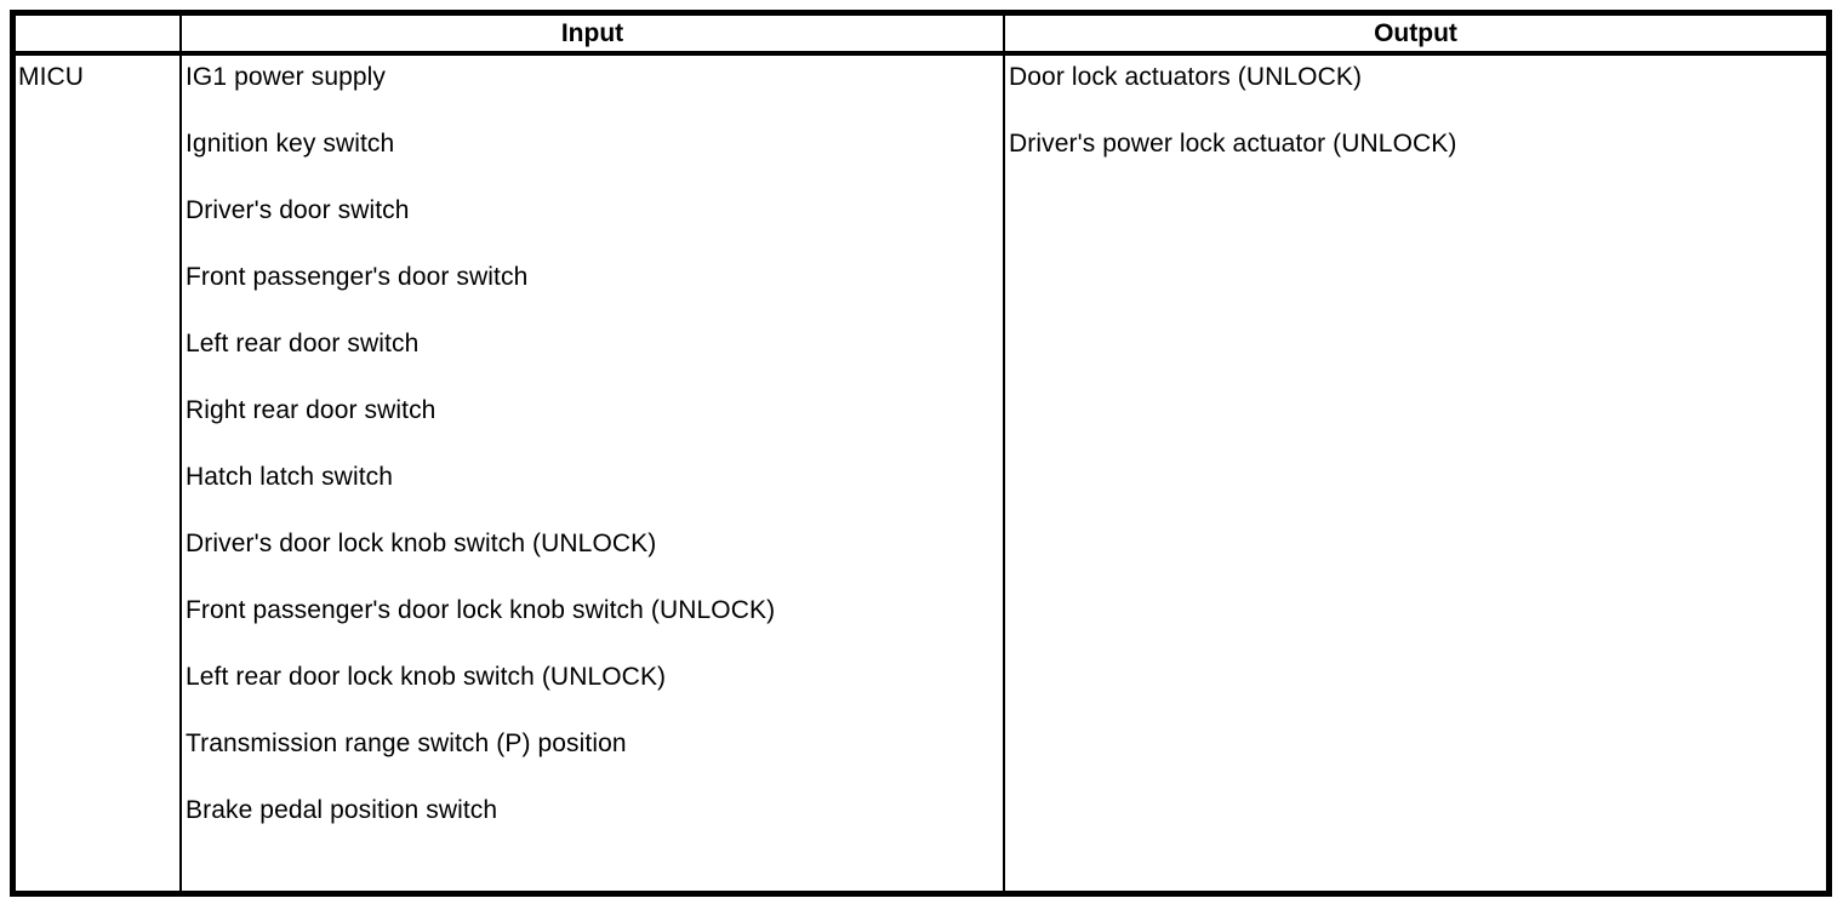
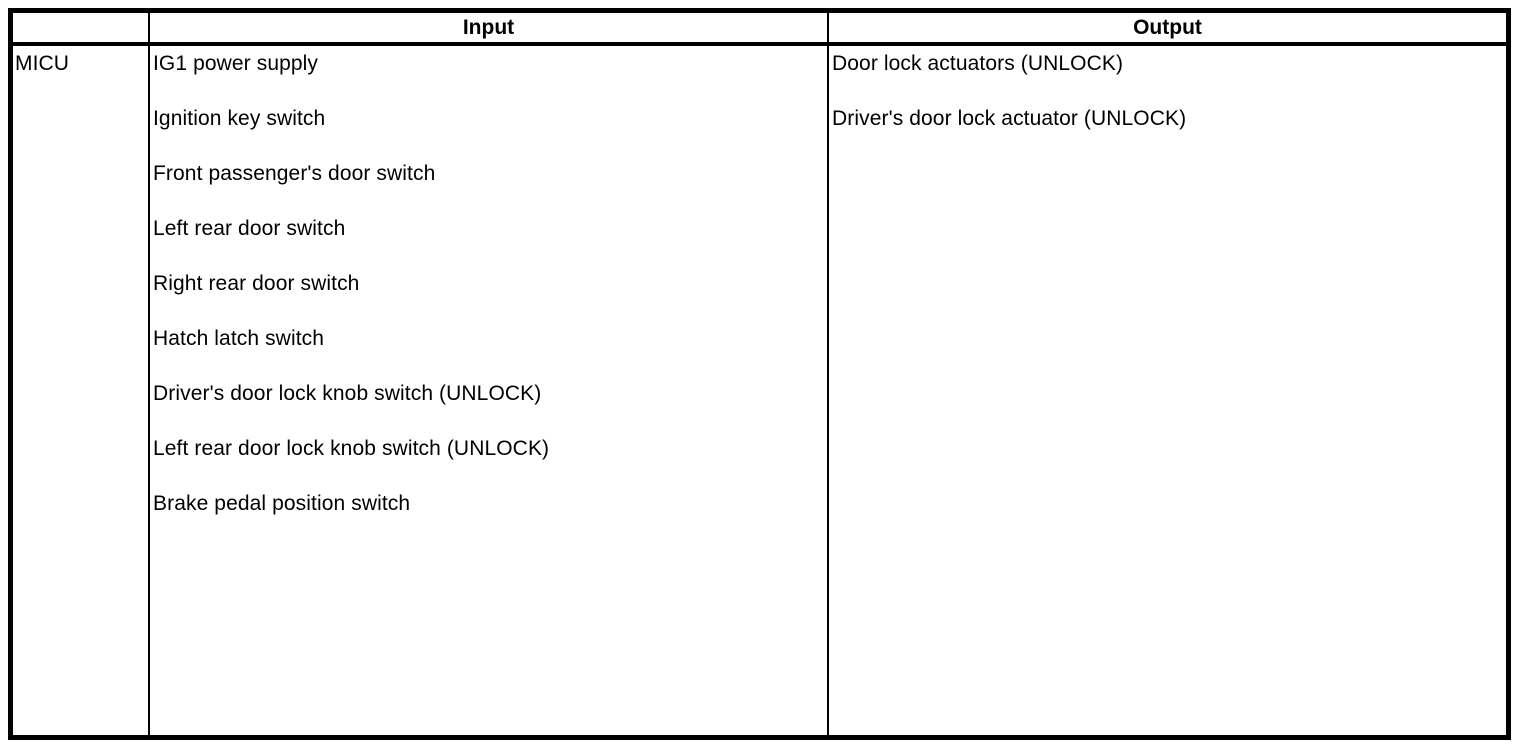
  Input
  Output
  MICU
  IG1 power supply
  Ignition key switch
- Driver's door switch
  Front passenger's door switch
  Left rear door switch
  Right rear door switch
  Hatch latch switch
  Driver's door lock knob switch (UNLOCK)
- Front passenger's door lock knob switch (UNLOCK)
  Left rear door lock knob switch (UNLOCK)
- Transmission range switch (P) position
  Brake pedal position switch
  Door lock actuators (UNLOCK)
- Driver's power lock actuator (UNLOCK)
+ Driver's door lock actuator (UNLOCK)
